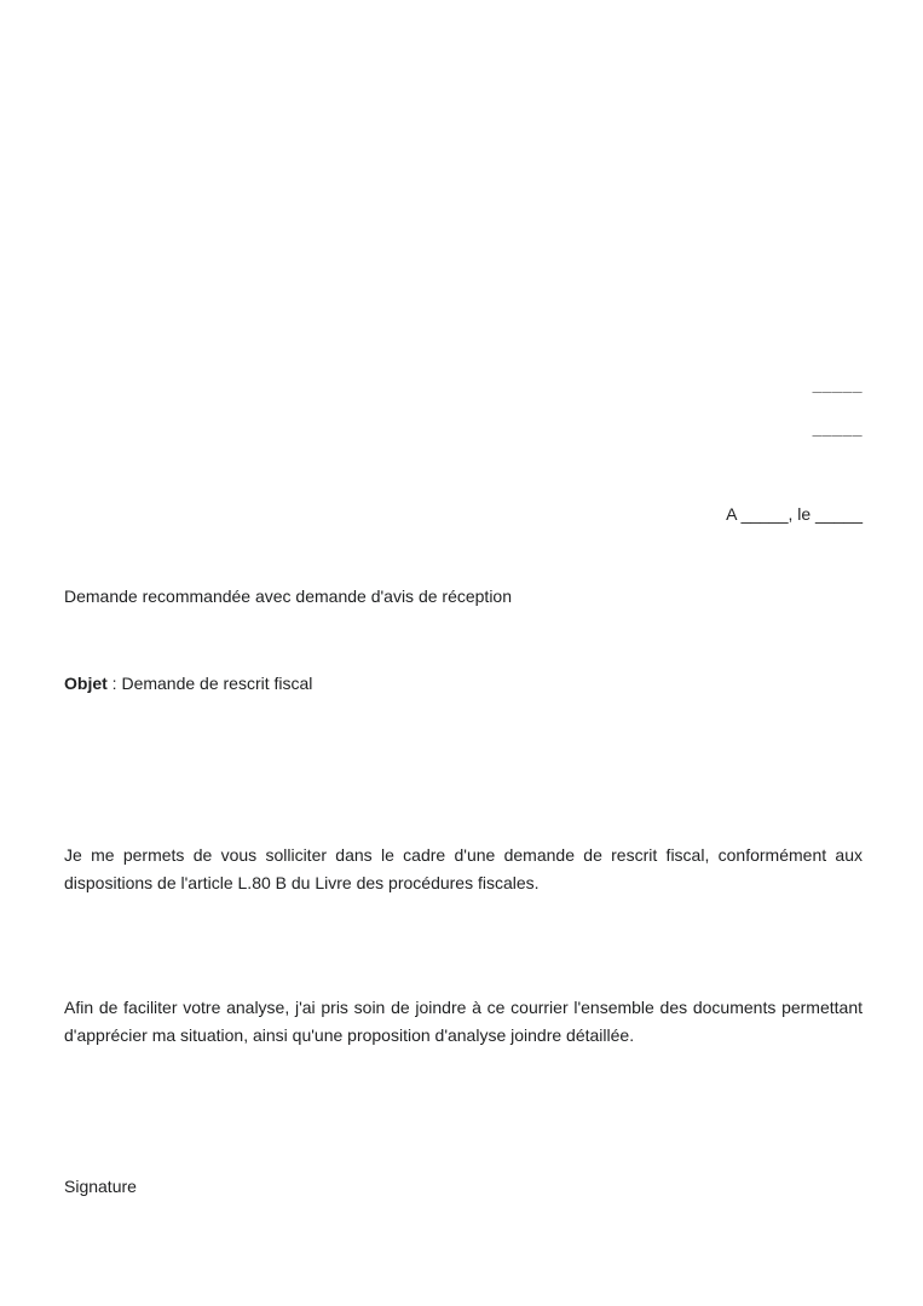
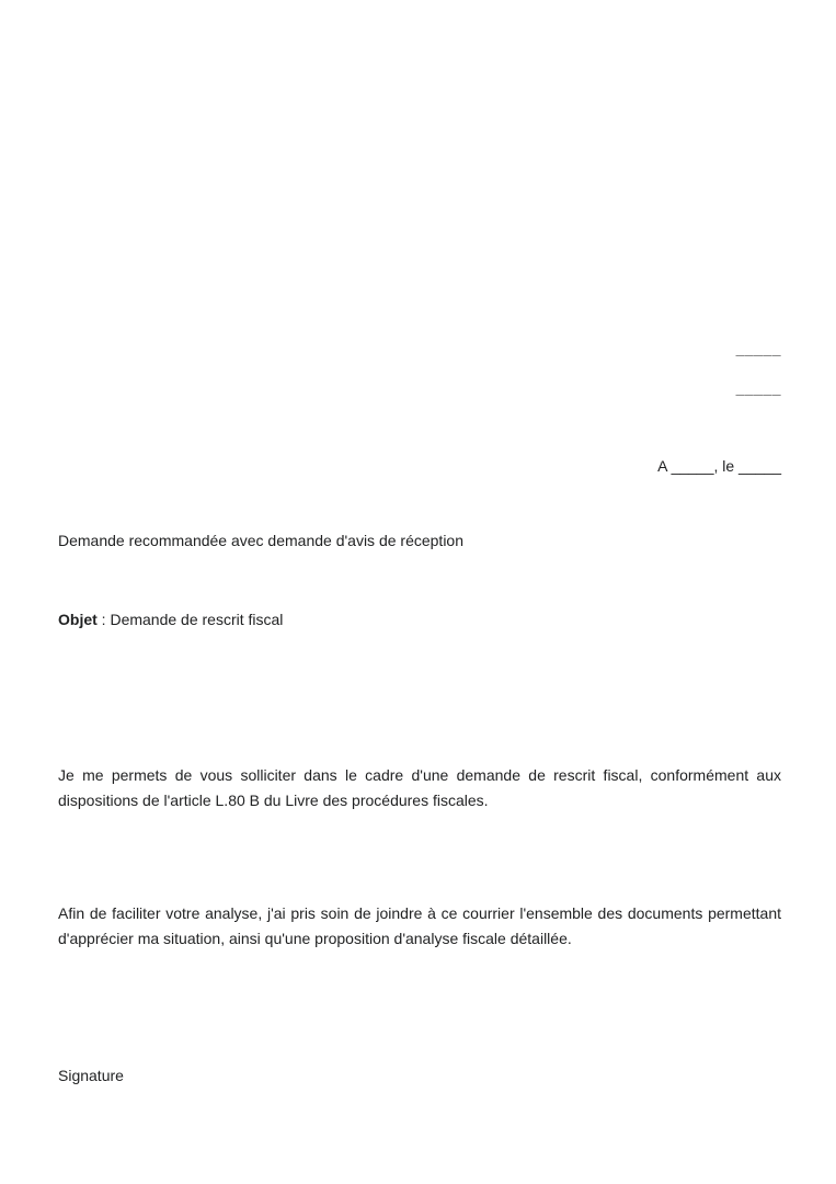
  _____
  _____
  A _____, le _____
  Demande recommandée avec demande d'avis de réception
  Objet : Demande de rescrit fiscal
  Je me permets de vous solliciter dans le cadre d'une demande de rescrit fiscal, conformément aux dispositions de l'article L.80 B du Livre des procédures fiscales.
- Afin de faciliter votre analyse, j'ai pris soin de joindre à ce courrier l'ensemble des documents permettant d'apprécier ma situation, ainsi qu'une proposition d'analyse joindre détaillée.
+ Afin de faciliter votre analyse, j'ai pris soin de joindre à ce courrier l'ensemble des documents permettant d'apprécier ma situation, ainsi qu'une proposition d'analyse fiscale détaillée.
  Signature
